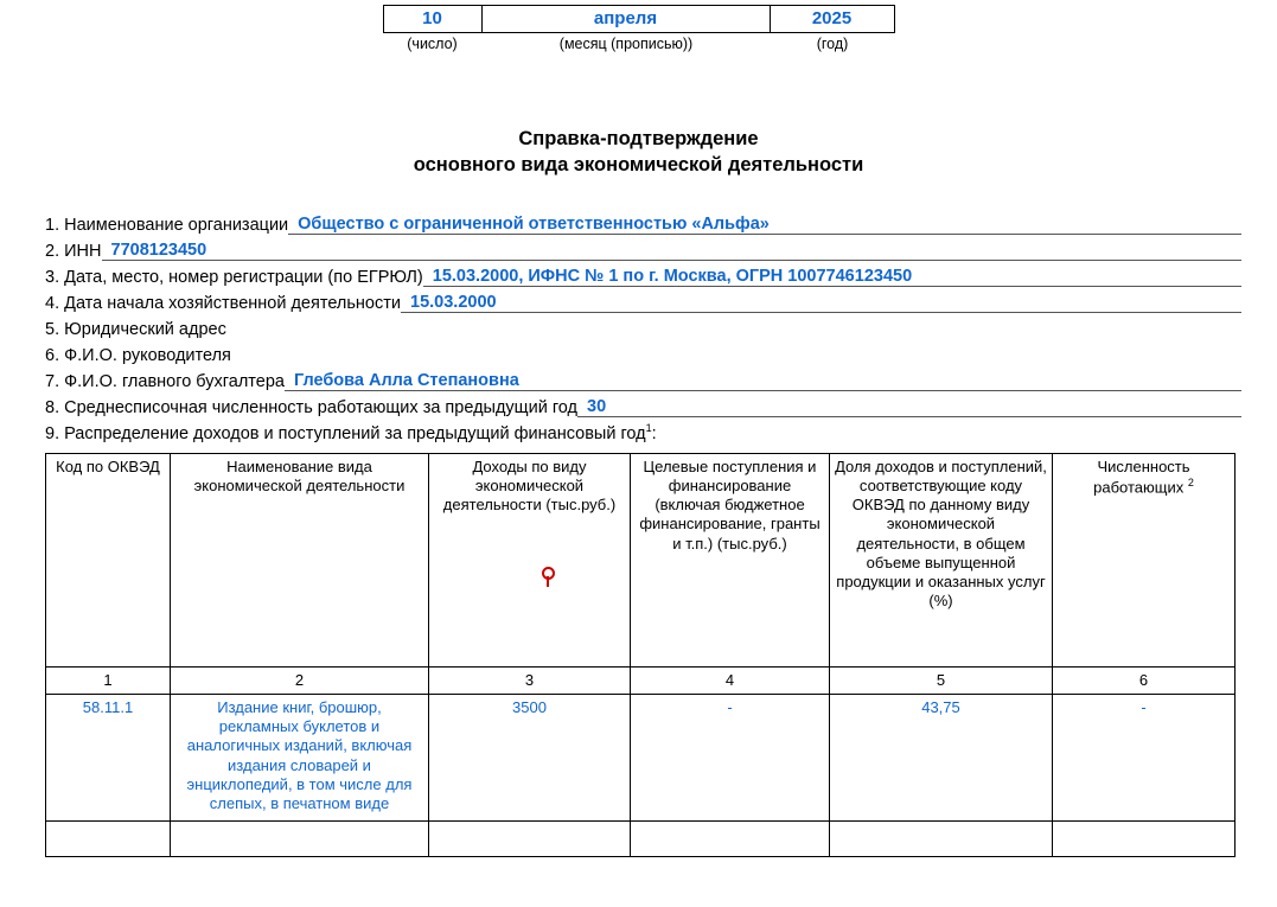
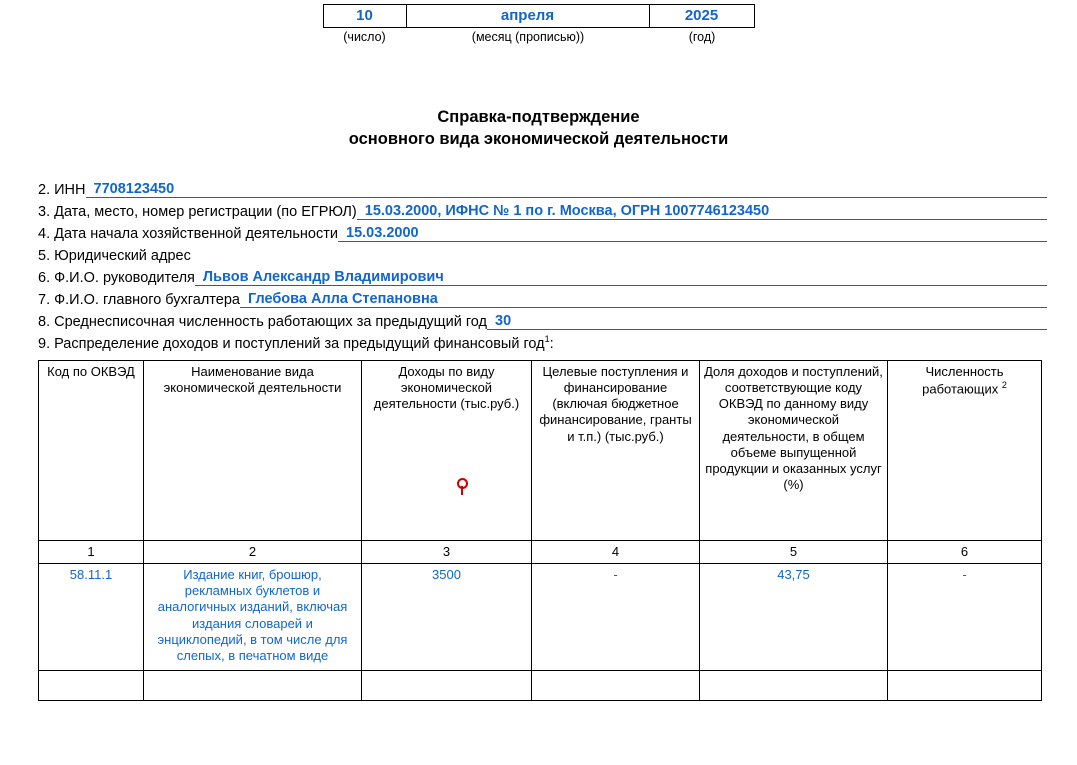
  10
  апреля
  2025
  (число)
  (месяц (прописью))
  (год)
  Справка-подтверждение
  основного вида экономической деятельности
- 1. Наименование организации
- Общество с ограниченной ответственностью «Альфа»
  2. ИНН
  7708123450
  3. Дата, место, номер регистрации (по ЕГРЮЛ)
  15.03.2000, ИФНС № 1 по г. Москва, ОГРН 1007746123450
  4. Дата начала хозяйственной деятельности
  15.03.2000
  5. Юридический адрес
  6. Ф.И.О. руководителя
+ Львов Александр Владимирович
  7. Ф.И.О. главного бухгалтера
  Глебова Алла Степановна
  8. Среднесписочная численность работающих за предыдущий год
  30
  9. Распределение доходов и поступлений за предыдущий финансовый год1:
  Код по ОКВЭД	Наименование вида экономической деятельности	Доходы по виду экономической деятельности (тыс.руб.)	Целевые поступления и финансирование (включая бюджетное финансирование, гранты и т.п.) (тыс.руб.)	Доля доходов и поступлений, соответствующие коду ОКВЭД по данному виду экономической деятельности, в общем объеме выпущенной продукции и оказанных услуг (%)	Численность работающих 2
  1	2	3	4	5	6
  58.11.1	Издание книг, брошюр, рекламных буклетов и аналогичных изданий, включая издания словарей и энциклопедий, в том числе для слепых, в печатном виде	3500	-	43,75	-
